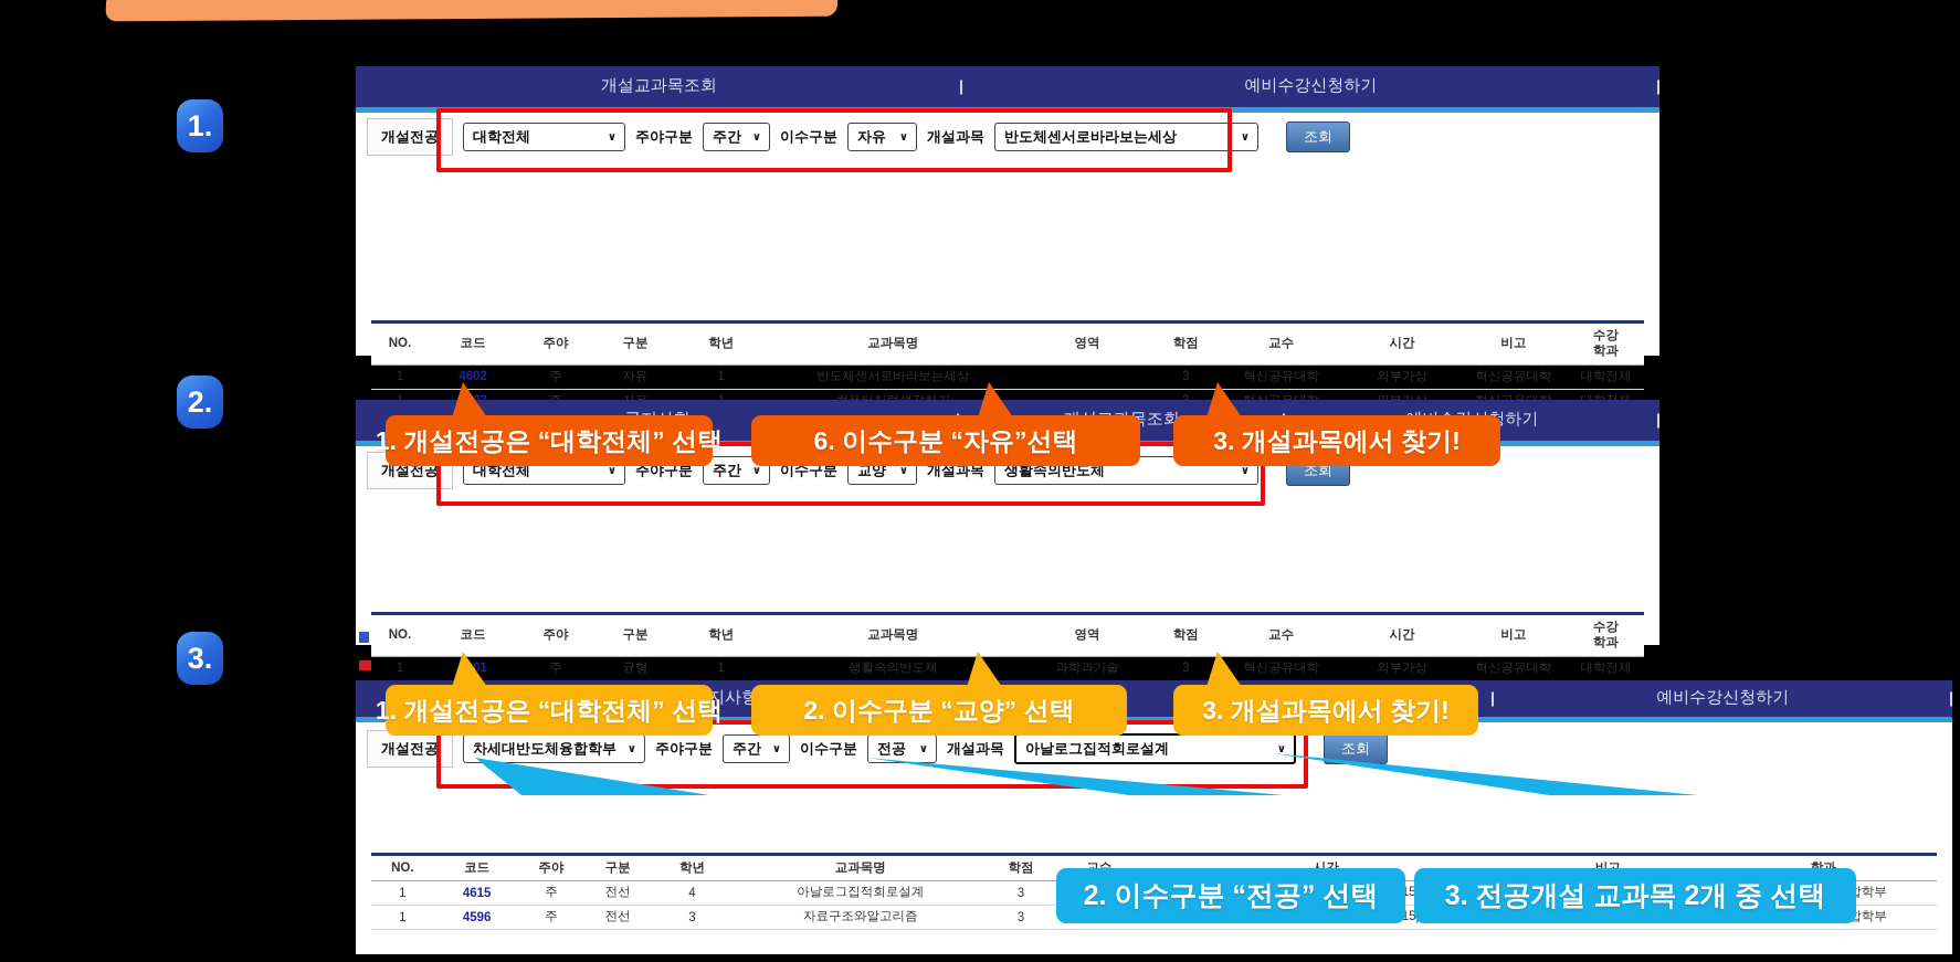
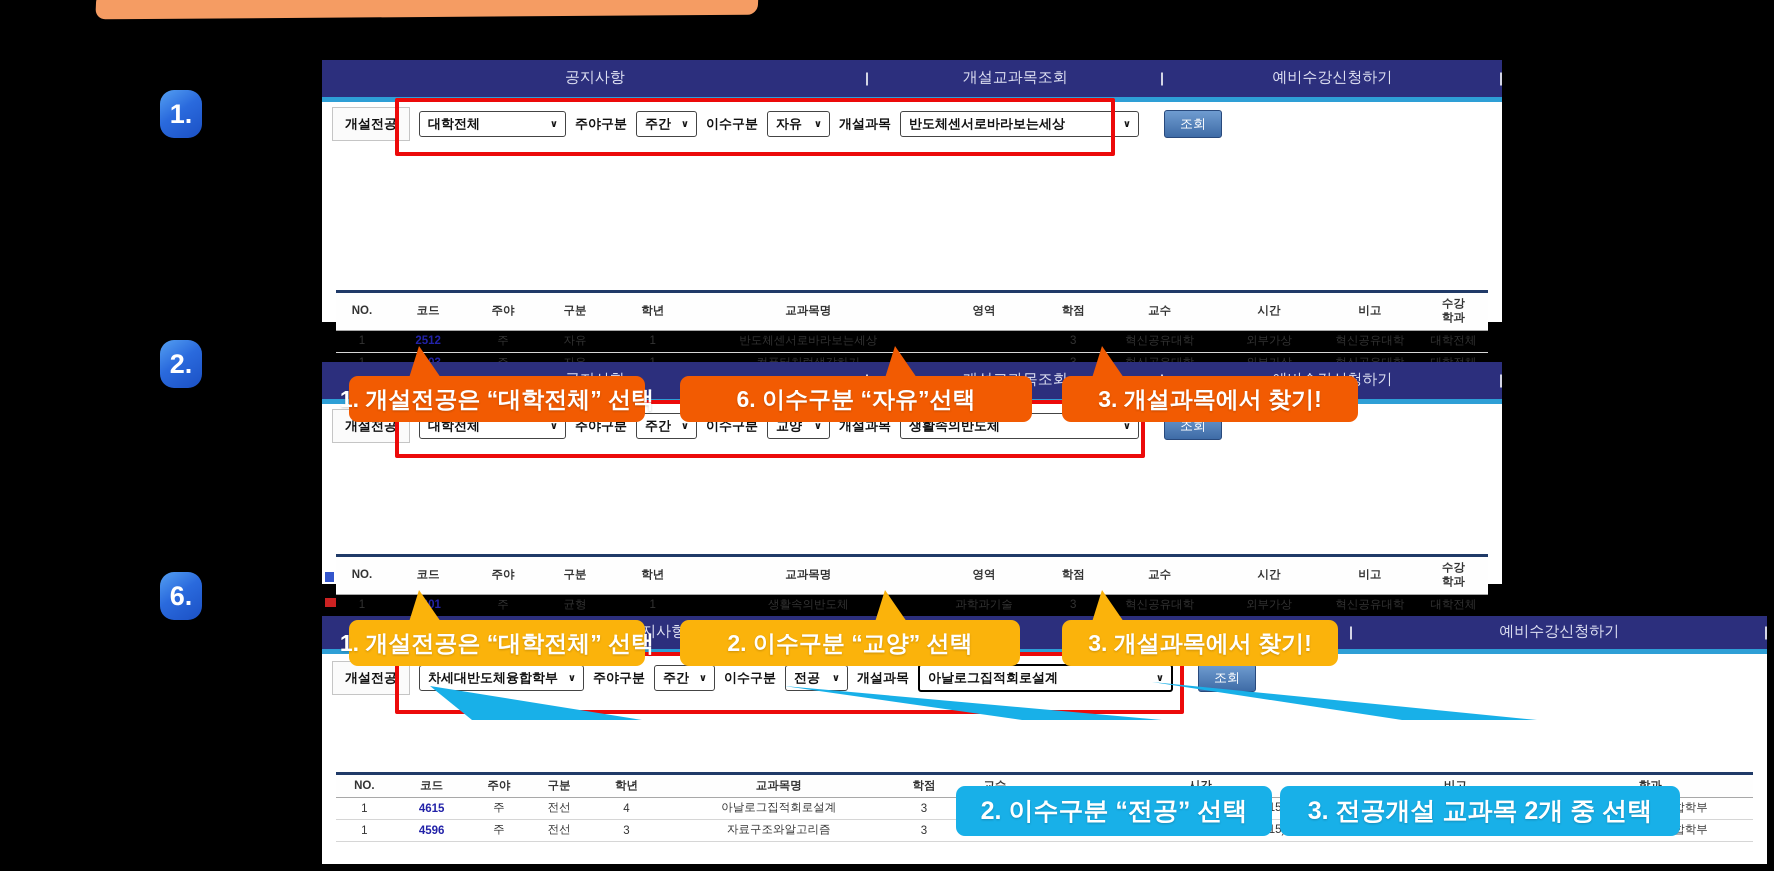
  1.
  2.
- 3.
+ 6.
+ 공지사항
  개설교과목조회
  예비수강신청하기
  개설전공
  대학전체
  ∨
  주야구분
  주간
  ∨
  이수구분
  자유
  ∨
  개설과목
  반도체센서로바라보는세상
  ∨
  조회
  1. 개설전공은 “대학전체” 선택
  6. 이수구분 “자유”선택
  3. 개설과목에서 찾기!
  NO.	코드	주야	구분	학년	교과목명	영역	학점	교수	시간	비고	수강 학과
- 1	4602	주	자유	1	반도체센서로바라보는세상		3	혁신공유대학	외부가상	혁신공유대학	대학전체
+ 1	2512	주	자유	1	반도체센서로바라보는세상		3	혁신공유대학	외부가상	혁신공유대학	대학전체
  개설전공
  대학전체
  ∨
  주야구분
  주간
  ∨
  이수구분
  교양
  ∨
  개설과목
  생활속의반도체
  ∨
  조회
  . 개설전공은 “대학전체” 선택
  2. 이수구분 “교양” 선택
  3. 개설과목에서 찾기!
  NO.	코드	주야	구분	학년	교과목명	영역	학점	교수	시간	비고	수강 학과
  1		주	균형	1	생활속의반도체	과학과기술	3	혁신공유대학	외부가상	혁신공유대학	대학전체
  지사항
  예비수강신청하기
  개설전공
  차세대반도체융합학부
  ∨
  주야구분
  주간
  ∨
  이수구분
  전공
  ∨
  개설과목
  아날로그집적회로설계
  ∨
  조회
  2. 이수구분 “전공” 선택
  3. 전공개설 교과목 2개 중 선택
